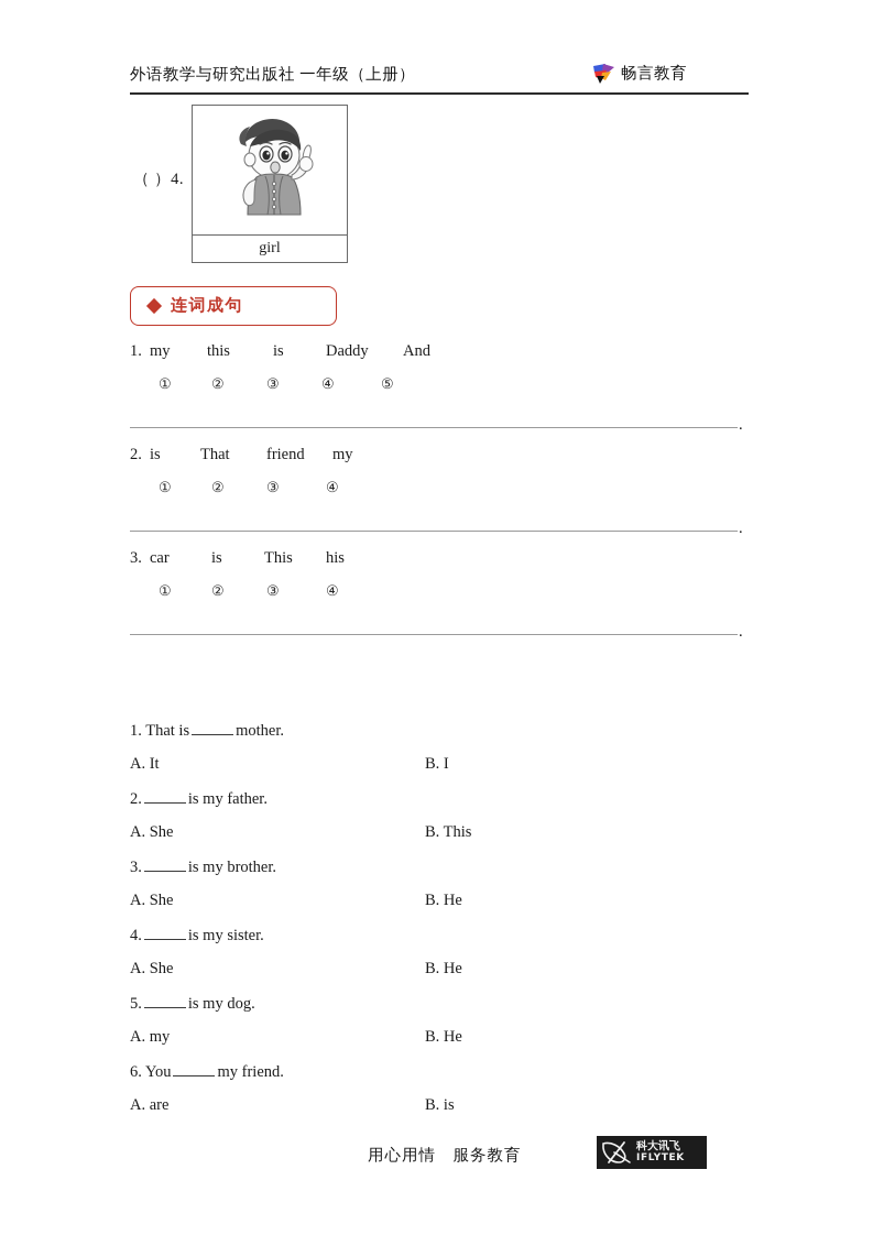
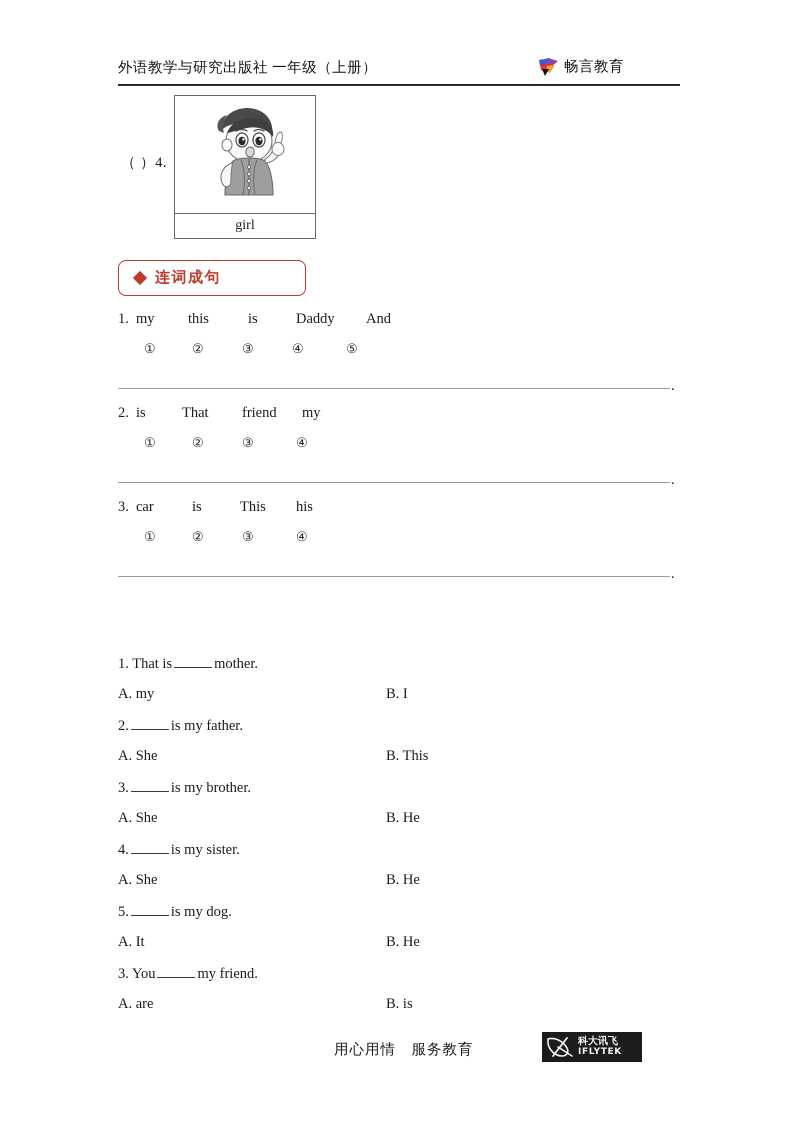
  外语教学与研究出版社 一年级（上册）
  畅言教育
  （ ）4.
  girl
  连词成句
  1.
  my
  this
  is
  Daddy
  And
  ①
  ②
  ③
  ④
  ⑤
  .
  2.
  is
  That
  friend
  my
  ①
  ②
  ③
  ④
  .
  3.
  car
  is
  This
  his
  ①
  ②
  ③
  ④
  .
  1. That is mother.
- A. It
+ A. my
  B. I
  2. is my father.
  A. She
  B. This
  3. is my brother.
  A. She
  B. He
  4. is my sister.
  A. She
  B. He
  5. is my dog.
- A. my
+ A. It
  B. He
- 6. You my friend.
+ 3. You my friend.
  A. are
  B. is
  用心用情 服务教育
  科大讯飞
  IFLYTEK
